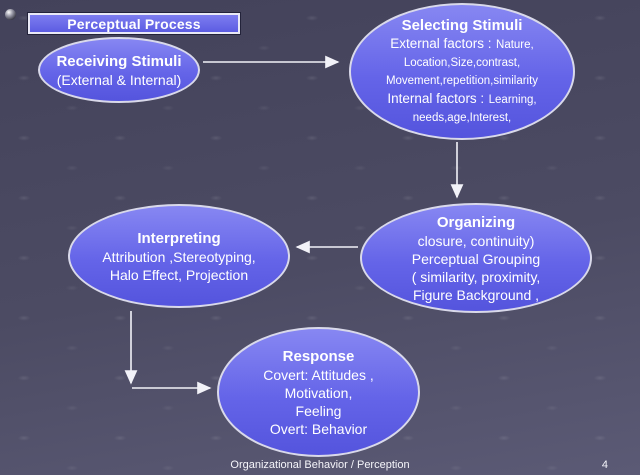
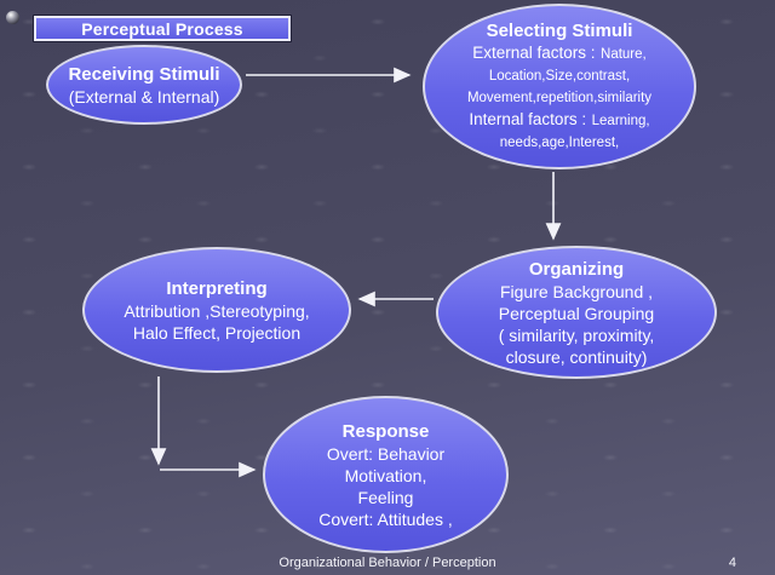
  Perceptual Process
  Receiving Stimuli
  (External & Internal)
  Selecting Stimuli
  External factors : Nature,
  Location,Size,contrast,
  Movement,repetition,similarity
  Internal factors : Learning,
  needs,age,Interest,
  Organizing
- closure, continuity)
+ Figure Background ,
  Perceptual Grouping
  ( similarity, proximity,
- Figure Background ,
+ closure, continuity)
  Interpreting
  Attribution ,Stereotyping,
  Halo Effect, Projection
  Response
- Covert: Attitudes ,
+ Overt: Behavior
  Motivation,
  Feeling
- Overt: Behavior
+ Covert: Attitudes ,
  Organizational Behavior / Perception
  4
